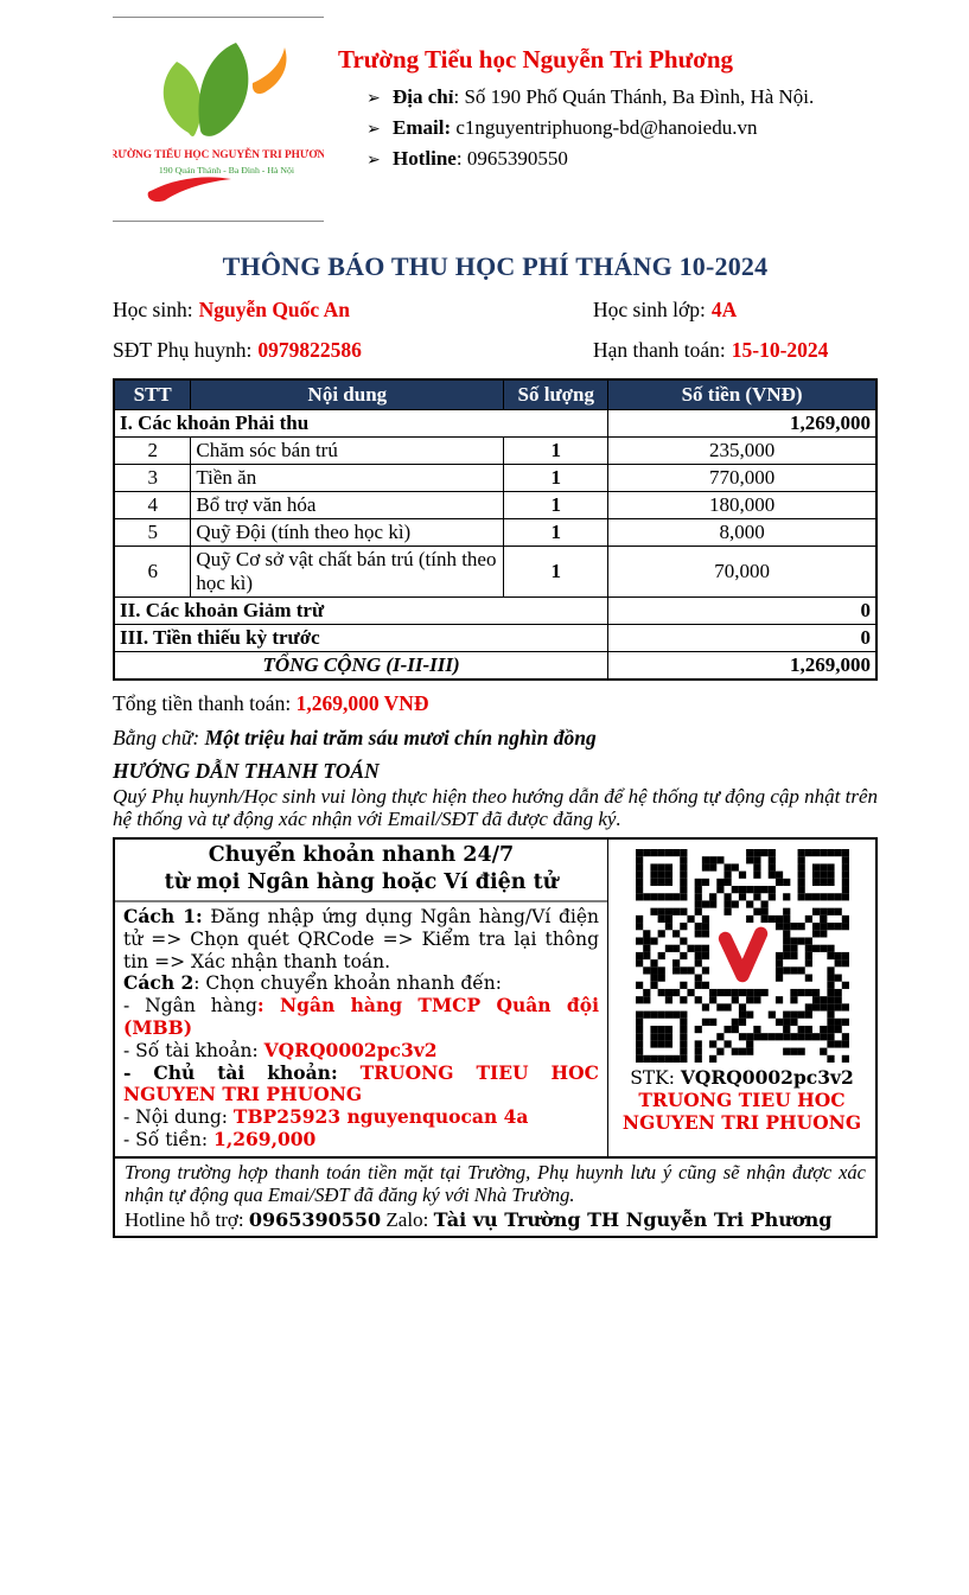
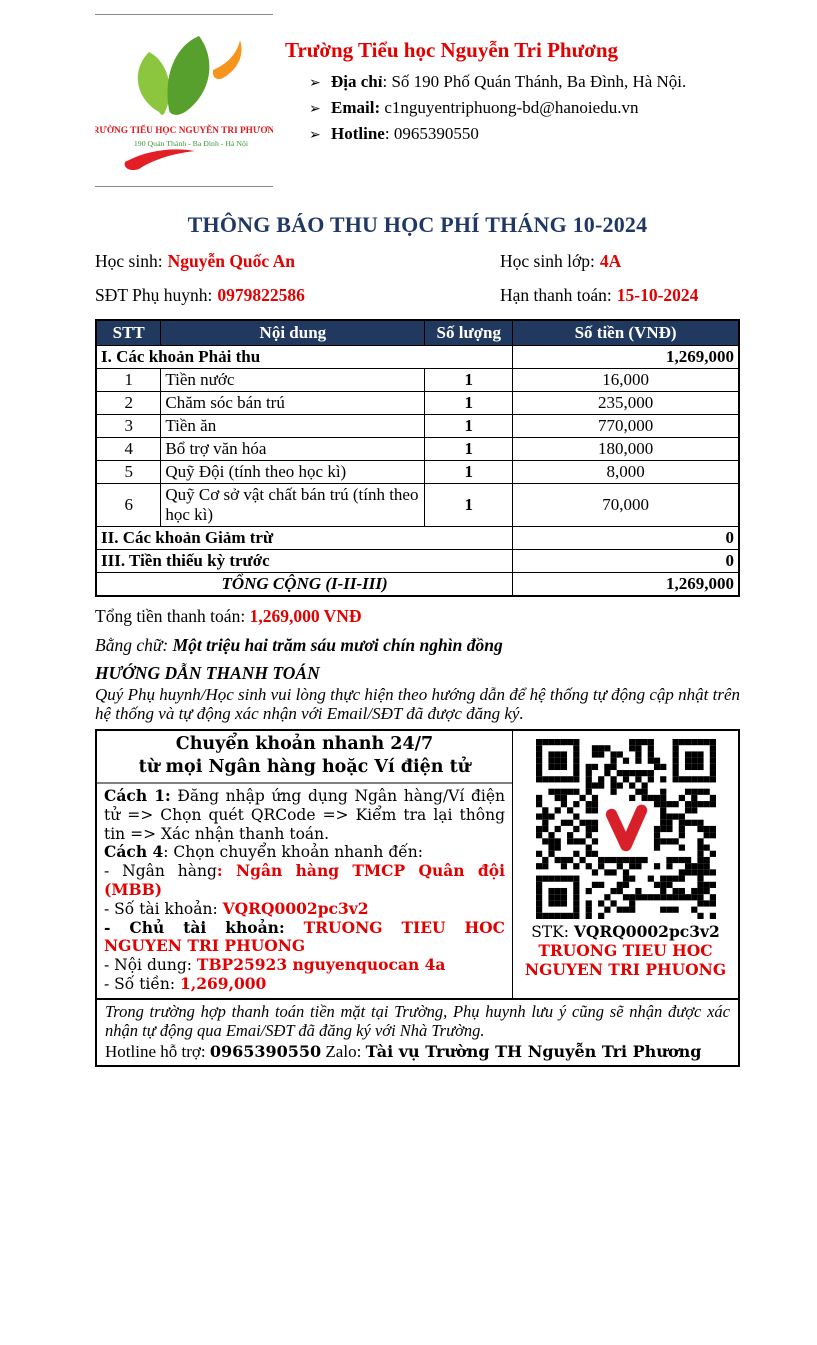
  RƯỜNG TIỂU HỌC NGUYỄN TRI PHƯƠN
  190 Quán Thánh - Ba Đình - Hà Nội
  Trường Tiểu học Nguyễn Tri Phương
  ➢ Địa chỉ: Số 190 Phố Quán Thánh, Ba Đình, Hà Nội.
  ➢ Email: c1nguyentriphuong-bd@hanoiedu.vn
  ➢ Hotline: 0965390550
  THÔNG BÁO THU HỌC PHÍ THÁNG 10-2024
  Học sinh: Nguyễn Quốc An
  Học sinh lớp: 4A
  SĐT Phụ huynh: 0979822586
  Hạn thanh toán: 15-10-2024
  STT	Nội dung	Số lượng	Số tiền (VNĐ)
  I. Các khoản Phải thu	1,269,000
+ 1	Tiền nước	1	16,000
  2	Chăm sóc bán trú	1	235,000
  3	Tiền ăn	1	770,000
  4	Bổ trợ văn hóa	1	180,000
  5	Quỹ Đội (tính theo học kì)	1	8,000
  6	Quỹ Cơ sở vật chất bán trú (tính theo học kì)	1	70,000
  II. Các khoản Giảm trừ	0
  III. Tiền thiếu kỳ trước	0
  TỔNG CỘNG (I-II-III)	1,269,000
  Tổng tiền thanh toán: 1,269,000 VNĐ
  Bằng chữ: Một triệu hai trăm sáu mươi chín nghìn đồng
  HƯỚNG DẪN THANH TOÁN
  Quý Phụ huynh/Học sinh vui lòng thực hiện theo hướng dẫn để hệ thống tự động cập nhật trên hệ thống và tự động xác nhận với Email/SĐT đã được đăng ký.
  Chuyển khoản nhanh 24/7
  từ mọi Ngân hàng hoặc Ví điện tử
  Cách 1: Đăng nhập ứng dụng Ngân hàng/Ví điện tử => Chọn quét QRCode => Kiểm tra lại thông tin => Xác nhận thanh toán.
- Cách 2: Chọn chuyển khoản nhanh đến:
+ Cách 4: Chọn chuyển khoản nhanh đến:
  - Ngân hàng: Ngân hàng TMCP Quân đội (MBB)
  - Số tài khoản: VQRQ0002pc3v2
  - Chủ tài khoản: TRUONG TIEU HOC NGUYEN TRI PHUONG
  - Nội dung: TBP25923 nguyenquocan 4a
  - Số tiền: 1,269,000
  STK: VQRQ0002pc3v2
  TRUONG TIEU HOC
  NGUYEN TRI PHUONG
  Trong trường hợp thanh toán tiền mặt tại Trường, Phụ huynh lưu ý cũng sẽ nhận được xác nhận tự động qua Emai/SĐT đã đăng ký với Nhà Trường.
  Hotline hỗ trợ: 0965390550 Zalo: Tài vụ Trường TH Nguyễn Tri Phương
